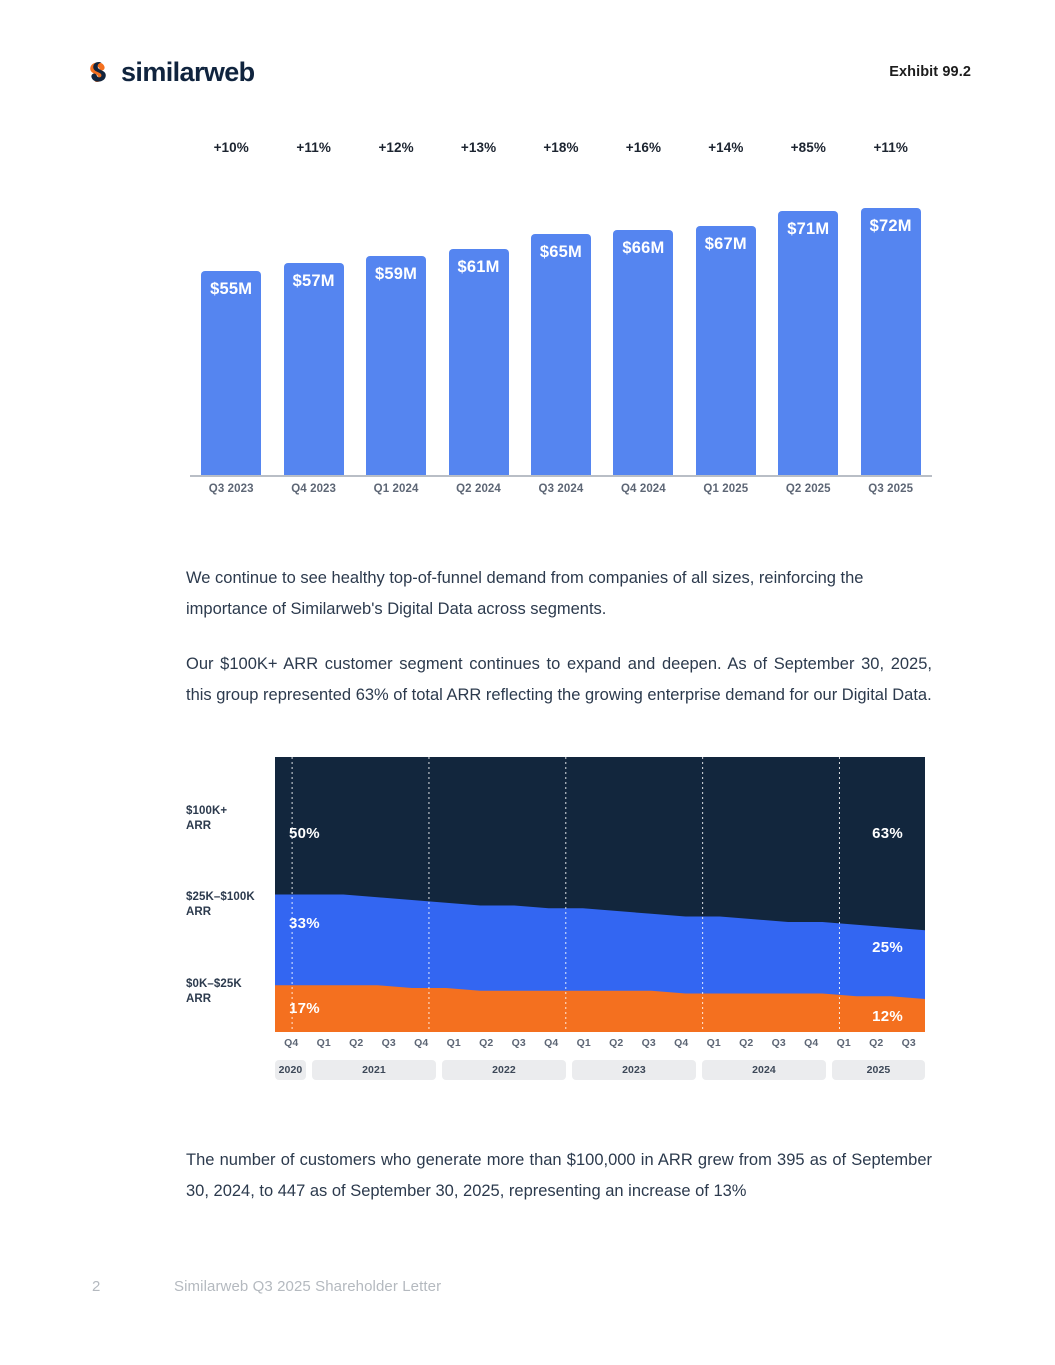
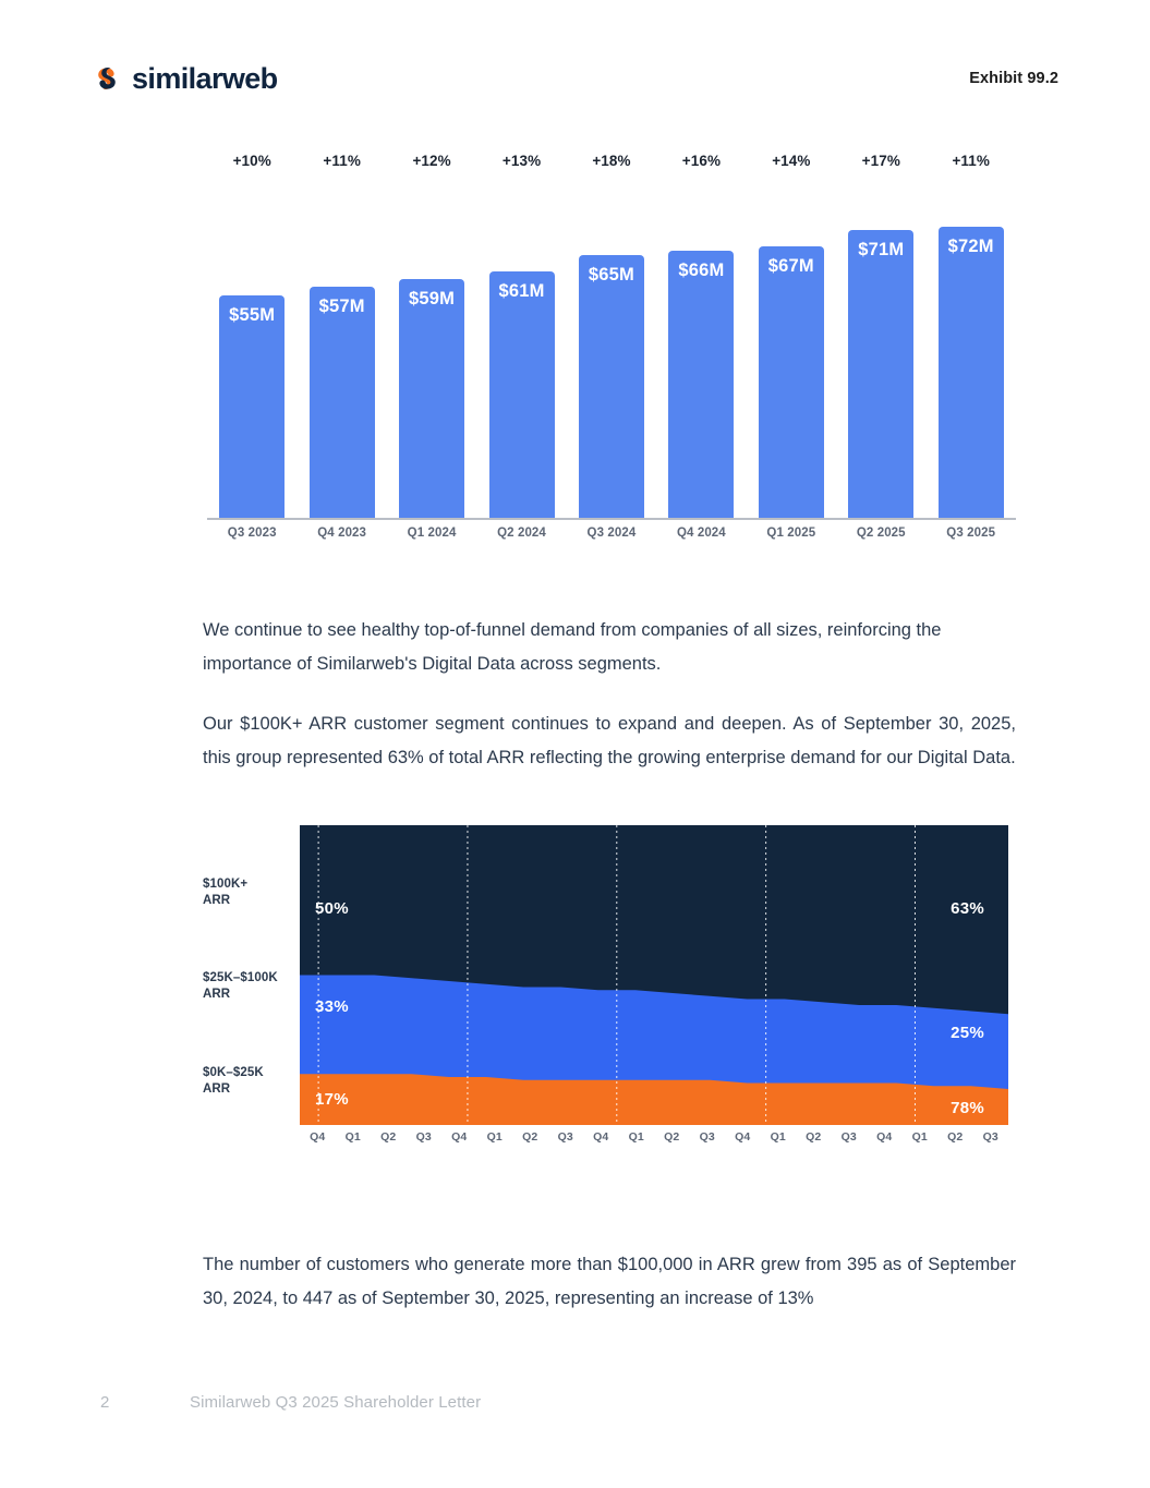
  similarweb
  Exhibit 99.2
  +10%
  +11%
  +12%
  +13%
  +18%
  +16%
  +14%
- +85%
+ +17%
  +11%
  $55M
  $57M
  $59M
  $61M
  $65M
  $66M
  $67M
  $71M
  $72M
  Q3 2023
  Q4 2023
  Q1 2024
  Q2 2024
  Q3 2024
  Q4 2024
  Q1 2025
  Q2 2025
  Q3 2025
  We continue to see healthy top-of-funnel demand from companies of all sizes, reinforcing the importance of Similarweb's Digital Data across segments.
  Our $100K+ ARR customer segment continues to expand and deepen. As of September 30, 2025, this group represented 63% of total ARR reflecting the growing enterprise demand for our Digital Data.
  $100K+
  ARR
  $25K–$100K
  ARR
  $0K–$25K
  ARR
  50%
  33%
  17%
  63%
  25%
- 12%
+ 78%
  Q4
  Q1
  Q2
  Q3
  Q4
  Q1
  Q2
  Q3
  Q4
  Q1
  Q2
  Q3
  Q4
  Q1
  Q2
  Q3
  Q4
  Q1
  Q2
  Q3
- 2020
- 2021
- 2022
- 2023
- 2024
- 2025
  The number of customers who generate more than $100,000 in ARR grew from 395 as of September 30, 2024, to 447 as of September 30, 2025, representing an increase of 13%
  2
  Similarweb Q3 2025 Shareholder Letter
